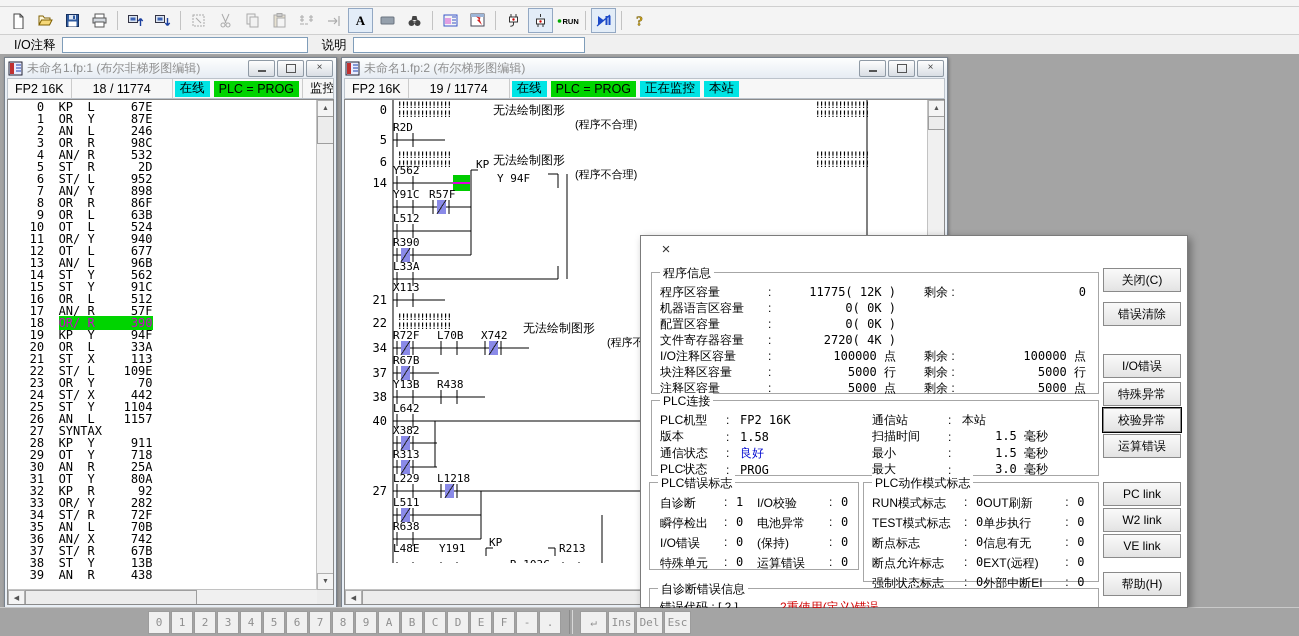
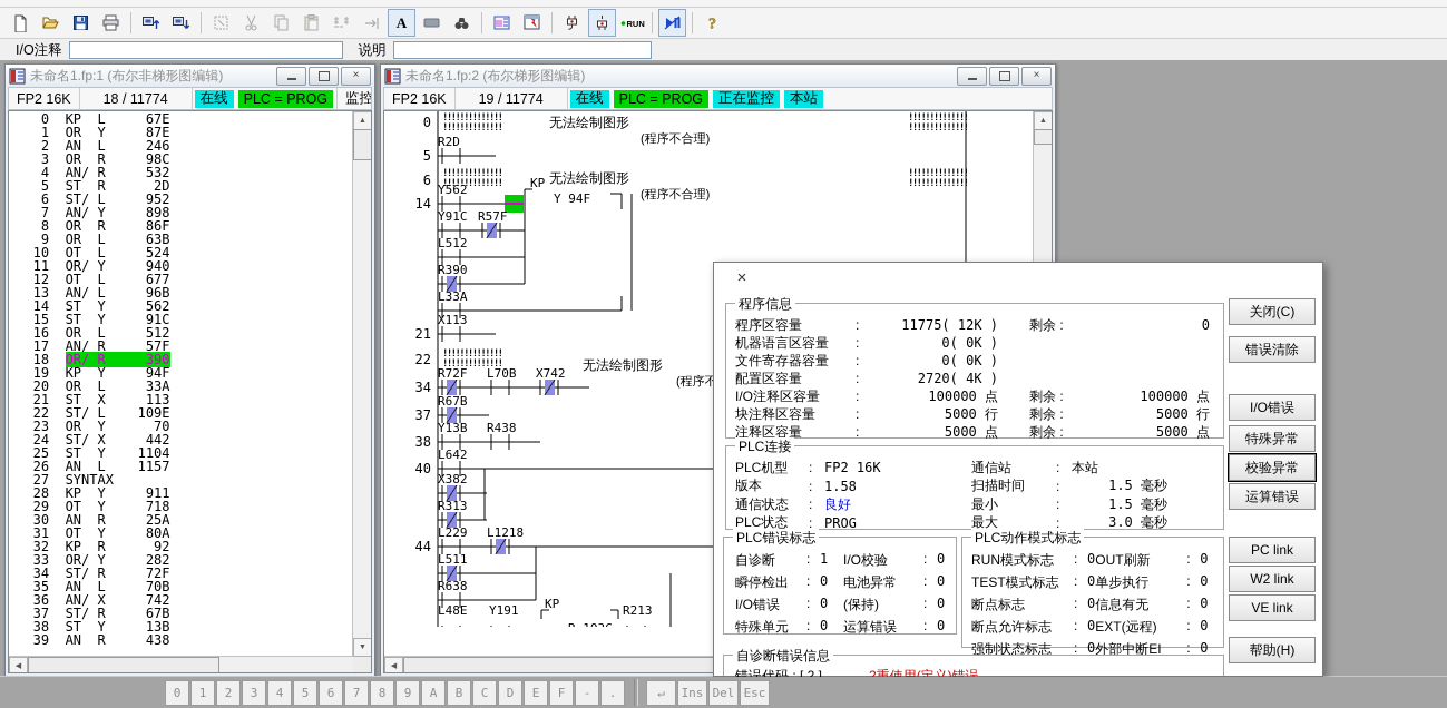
  A
  RUN
  ?
  I/O注释
  说明
  未命名1.fp:1 (布尔非梯形图编辑)
  ×
  FP2 16K
  18 / 11774
  在线
  PLC = PROG
  监控
  0 KP L 67E
  1 OR Y 87E
  2 AN L 246
  3 OR R 98C
  4 AN/ R 532
  5 ST R 2D
  6 ST/ L 952
  7 AN/ Y 898
  8 OR R 86F
  9 OR L 63B
  10 OT L 524
  11 OR/ Y 940
  12 OT L 677
  13 AN/ L 96B
  14 ST Y 562
  15 ST Y 91C
  16 OR L 512
  17 AN/ R 57F
  18 OR/ R 390
  19 KP Y 94F
  20 OR L 33A
  21 ST X 113
  22 ST/ L 109E
  23 OR Y 70
  24 ST/ X 442
  25 ST Y 1104
  26 AN L 1157
  27 SYNTAX
  28 KP Y 911
  29 OT Y 718
  30 AN R 25A
  31 OT Y 80A
  32 KP R 92
  33 OR/ Y 282
  34 ST/ R 72F
  35 AN L 70B
  36 AN/ X 742
  37 ST/ R 67B
  38 ST Y 13B
  39 AN R 438
  未命名1.fp:2 (布尔梯形图编辑)
  ×
  FP2 16K
  19 / 11774
  在线
  PLC = PROG
  正在监控
  本站
  0
  5
  6
  14
  21
  22
  34
  37
  38
  40
- 27
+ 44
  !!!!!!!!!!!!!!
  !!!!!!!!!!!!!!
  !!!!!!!!!!!!!!
  !!!!!!!!!!!!!!
  !!!!!!!!!!!!!!
  !!!!!!!!!!!!!!
  !!!!!!!!!!!!!!
  !!!!!!!!!!!!!!
  !!!!!!!!!!!!!!
  !!!!!!!!!!!!!!
  无法绘制图形
  (程序不合理)
  无法绘制图形
  (程序不合理)
  无法绘制图形
  KP
  Y 94F
  L48E
  Y191
  KP
  R213
  R2D
  Y562
  Y91C
  R57F
  L512
  R390
  L33A
  X113
  R72F
  L70B
  X742
  R67B
  Y13B
  R438
  L642
  X382
  R313
  L229
  L1218
  L511
  R638
  ×
  程序信息
  程序区容量
  :
  11775( 12K )
  剩余 :
  0
  机器语言区容量
  :
  0( 0K )
- 配置区容量
+ 文件寄存器容量
  :
  0( 0K )
- 文件寄存器容量
+ 配置区容量
  :
  2720( 4K )
  I/O注释区容量
  :
  100000 点
  剩余 :
  100000 点
  块注释区容量
  :
  5000 行
  剩余 :
  5000 行
  注释区容量
  :
  5000 点
  剩余 :
  5000 点
  PLC连接
  PLC机型
  :
  FP2 16K
  版本
  :
  1.58
  通信状态
  :
  良好
  PLC状态
  :
  PROG
  通信站
  :
  本站
  扫描时间
  :
  1.5 毫秒
  最小
  :
  1.5 毫秒
  最大
  :
  3.0 毫秒
  PLC错误标志
  自诊断
  :
  1
  I/O校验
  :
  0
  瞬停检出
  :
  0
  电池异常
  :
  0
  I/O错误
  :
  0
  (保持)
  :
  0
  特殊单元
  :
  0
  运算错误
  :
  0
  PLC动作模式标志
  RUN模式标志
  :
  0
  OUT刷新
  :
  0
  TEST模式标志
  :
  0
  单步执行
  :
  0
  断点标志
  :
  0
  信息有无
  :
  0
  断点允许标志
  :
  0
  EXT(远程)
  :
  0
  强制状态标志
  :
  0
  外部中断EI
  :
  0
  自诊断错误信息
  错误代码 : [ 2 ]
  2重使用(定义)错误
  关闭(C)
  错误清除
  I/O错误
  特殊异常
  校验异常
  运算错误
  PC link
  W2 link
  VE link
  帮助(H)
  0
  1
  2
  3
  4
  5
  6
  7
  8
  9
  A
  B
  C
  D
  E
  F
  -
  .
  ↵
  Ins
  Del
  Esc
